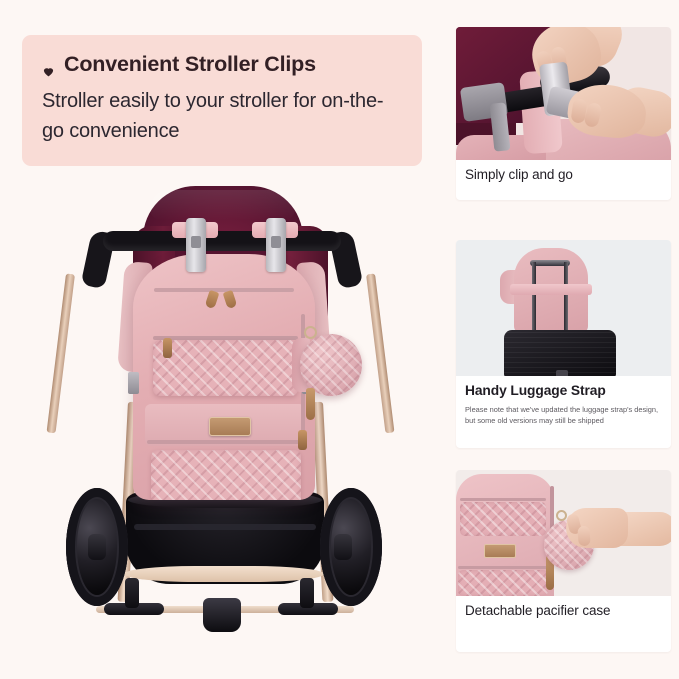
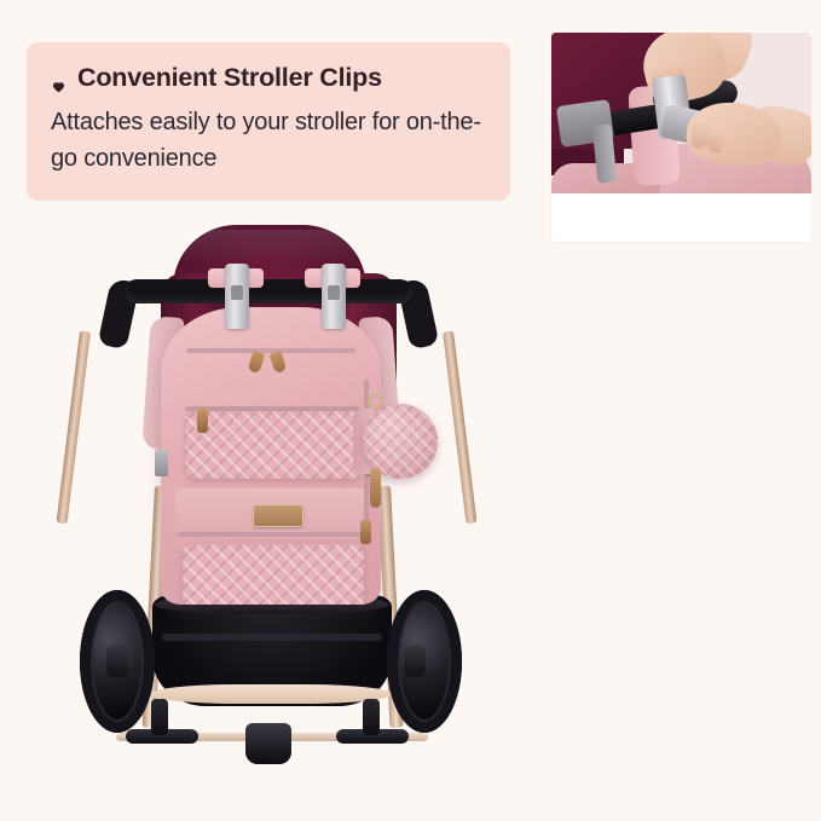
  Convenient Stroller Clips
- Stroller easily to your stroller for on-the-go convenience
+ Attaches easily to your stroller for on-the-go convenience
- Simply clip and go
- Handy Luggage Strap
- Please note that we've updated the luggage strap's design, but some old versions may still be shipped
- Detachable pacifier case
